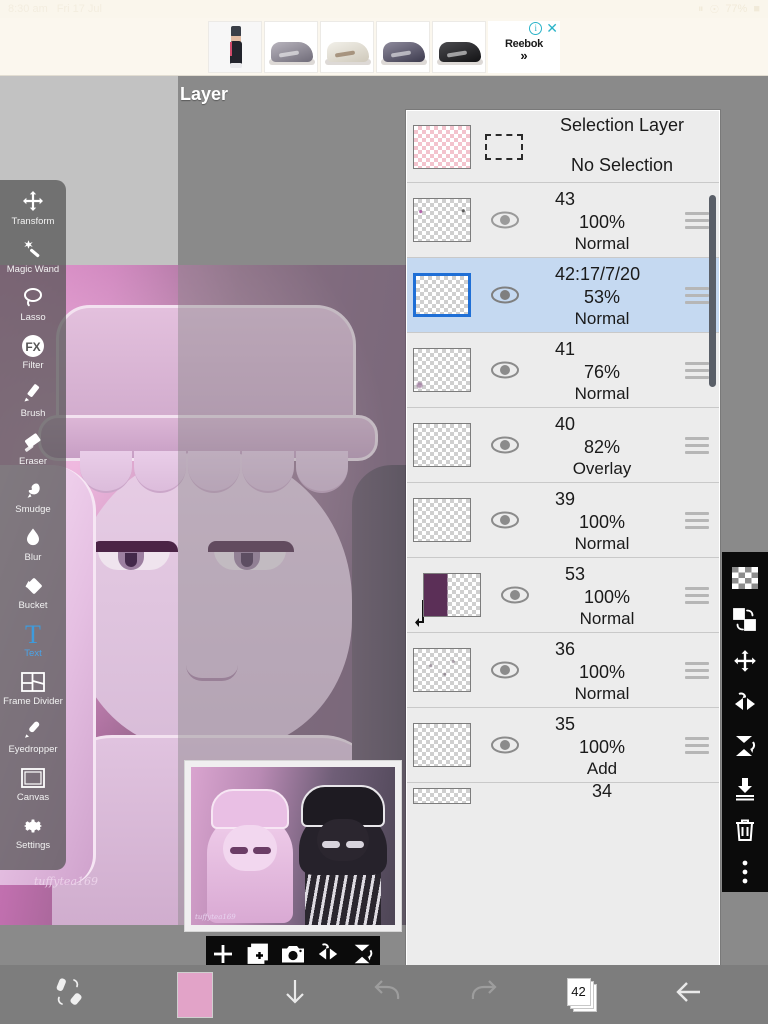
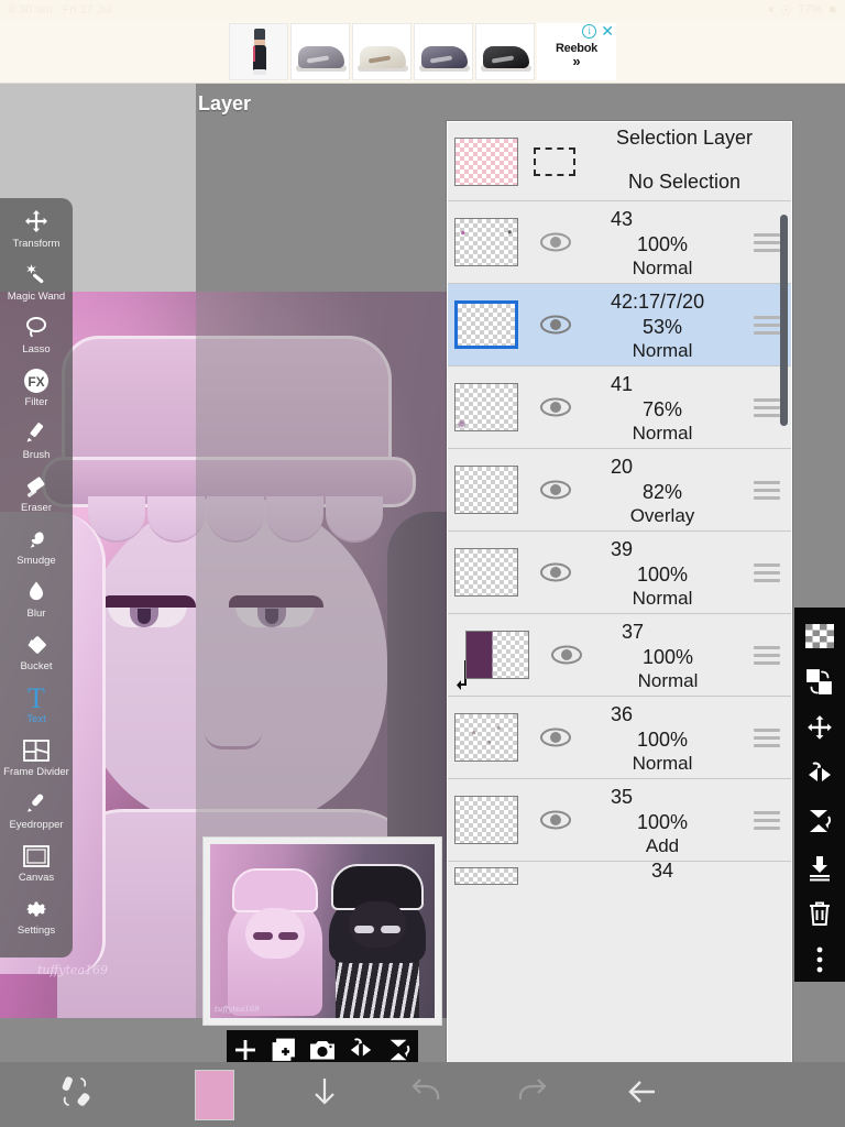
  i
  ✕
  Reebok
  »
  tuffytea169
  Layer
  Transform
  Magic Wand
  Lasso
  FX
  Filter
  Brush
  Eraser
  Smudge
  Blur
  Bucket
  T
  Text
  Frame Divider
  Eyedropper
  Canvas
  Settings
  Selection Layer
  No Selection
  43
  100%
  Normal
  42:17/7/20
  53%
  Normal
  41
  76%
  Normal
- 40
+ 20
  82%
  Overlay
  39
  100%
  Normal
- 53
+ 37
  100%
  Normal
  36
  100%
  Normal
  35
  100%
  Add
  34
  tuffytea169
- 42
